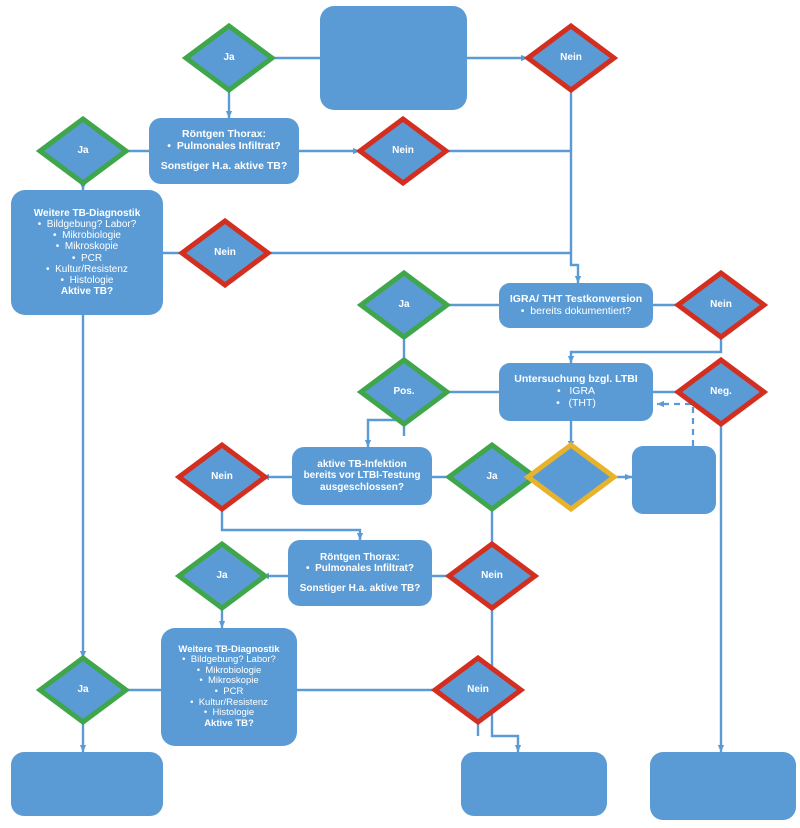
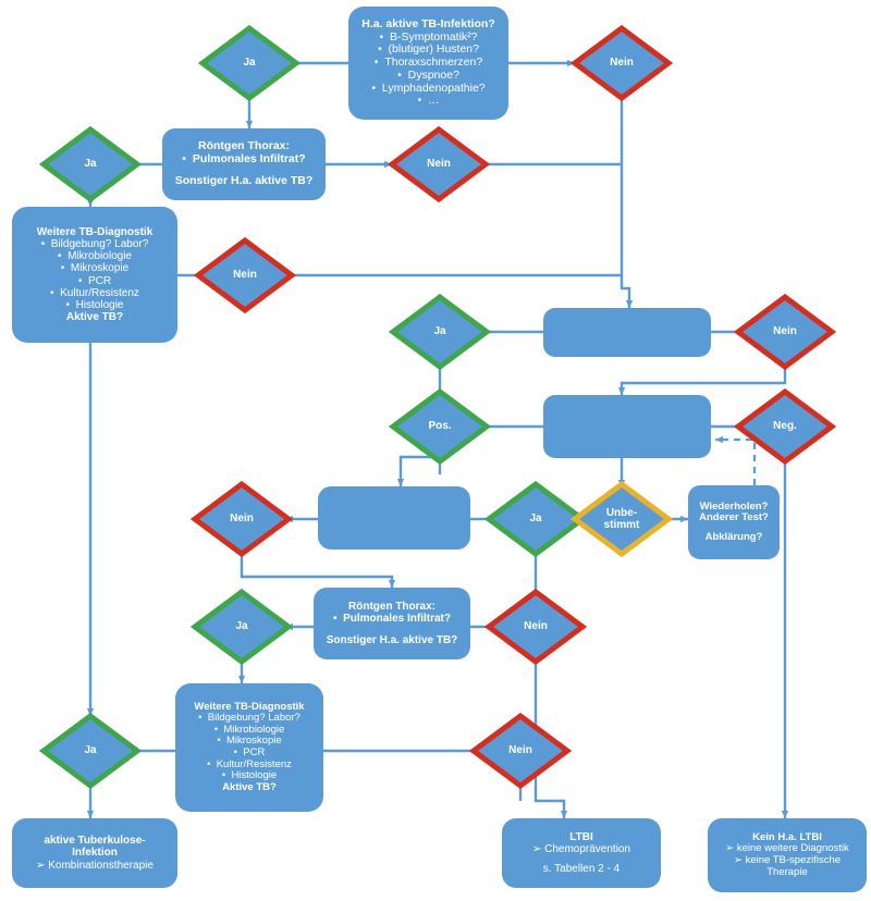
+ H.a. aktive TB-Infektion?
+ • B-Symptomatik²?
+ • (blutiger) Husten?
+ • Thoraxschmerzen?
+ • Dyspnoe?
+ • Lymphadenopathie?
+ • …
  Röntgen Thorax:
  • Pulmonales Infiltrat?
  Sonstiger H.a. aktive TB?
  Weitere TB-Diagnostik
  • Bildgebung? Labor?
  • Mikrobiologie
  • Mikroskopie
  • PCR
  • Kultur/Resistenz
  • Histologie
  Aktive TB?
- IGRA/ THT Testkonversion
- • bereits dokumentiert?
- Untersuchung bzgl. LTBI
- • IGRA
- • (THT)
- aktive TB-Infektion
- bereits vor LTBI-Testung
- ausgeschlossen?
  Röntgen Thorax:
  • Pulmonales Infiltrat?
  Sonstiger H.a. aktive TB?
  Weitere TB-Diagnostik
  • Bildgebung? Labor?
  • Mikrobiologie
  • Mikroskopie
  • PCR
  • Kultur/Resistenz
  • Histologie
  Aktive TB?
+ Wiederholen?
+ Anderer Test?
+ Abklärung?
+ aktive Tuberkulose-
+ Infektion
+ ➢ Kombinationstherapie
+ LTBI
+ ➢ Chemoprävention
+ s. Tabellen 2 - 4
+ Kein H.a. LTBI
+ ➢ keine weitere Diagnostik
+ ➢ keine TB-spezifische
+ Therapie
  Ja
  Nein
  Ja
  Nein
  Nein
  Ja
  Nein
  Pos.
  Neg.
  Nein
  Ja
+ Unbe-
+ stimmt
  Ja
  Nein
  Ja
  Nein
